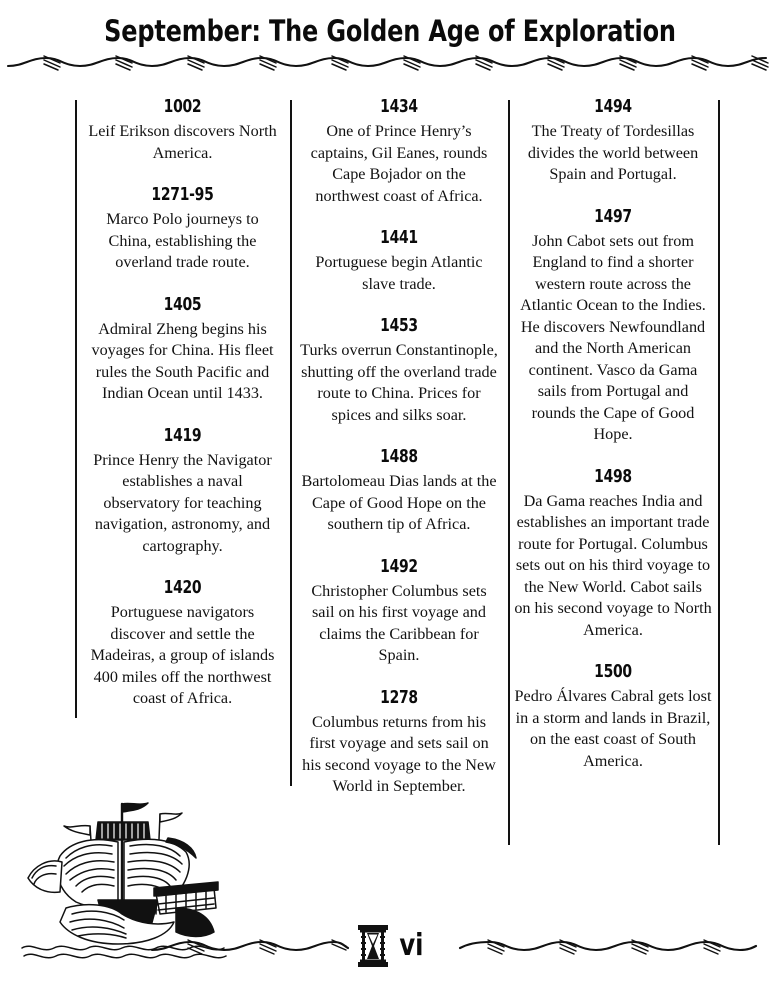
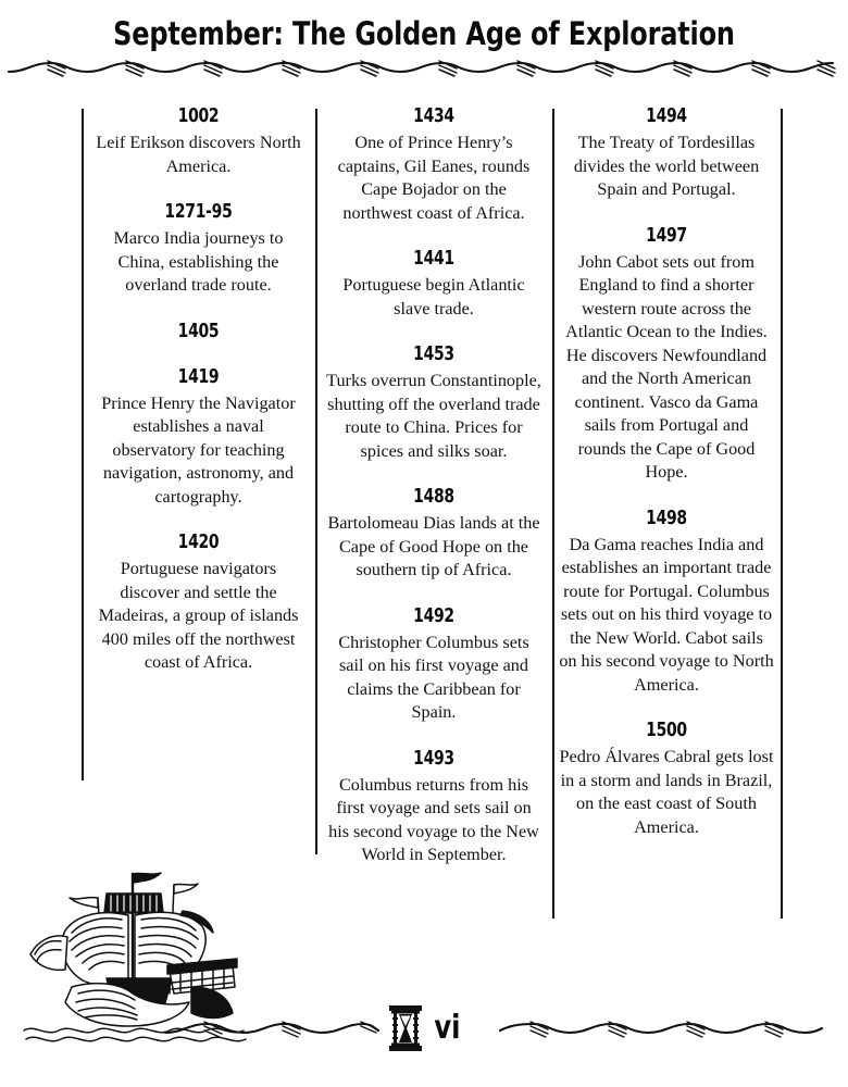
  September: The Golden Age of Exploration
  1002
  Leif Erikson discovers North America.
  1271-95
- Marco Polo journeys to China, establishing the overland trade route.
+ Marco India journeys to China, establishing the overland trade route.
  1405
- Admiral Zheng begins his voyages for China. His fleet rules the South Pacific and Indian Ocean until 1433.
  1419
  Prince Henry the Navigator establishes a naval observatory for teaching navigation, astronomy, and cartography.
  1420
  Portuguese navigators discover and settle the Madeiras, a group of islands 400 miles off the northwest coast of Africa.
  1434
  One of Prince Henry’s captains, Gil Eanes, rounds Cape Bojador on the northwest coast of Africa.
  1441
  Portuguese begin Atlantic slave trade.
  1453
  Turks overrun Constantinople, shutting off the overland trade route to China. Prices for spices and silks soar.
  1488
  Bartolomeau Dias lands at the Cape of Good Hope on the southern tip of Africa.
  1492
  Christopher Columbus sets sail on his first voyage and claims the Caribbean for Spain.
- 1278
+ 1493
  Columbus returns from his first voyage and sets sail on his second voyage to the New World in September.
  1494
  The Treaty of Tordesillas divides the world between Spain and Portugal.
  1497
  John Cabot sets out from England to find a shorter western route across the Atlantic Ocean to the Indies. He discovers Newfoundland and the North American continent. Vasco da Gama sails from Portugal and rounds the Cape of Good Hope.
  1498
  Da Gama reaches India and establishes an important trade route for Portugal. Columbus sets out on his third voyage to the New World. Cabot sails on his second voyage to North America.
  1500
  Pedro Álvares Cabral gets lost in a storm and lands in Brazil, on the east coast of South America.
  vi
